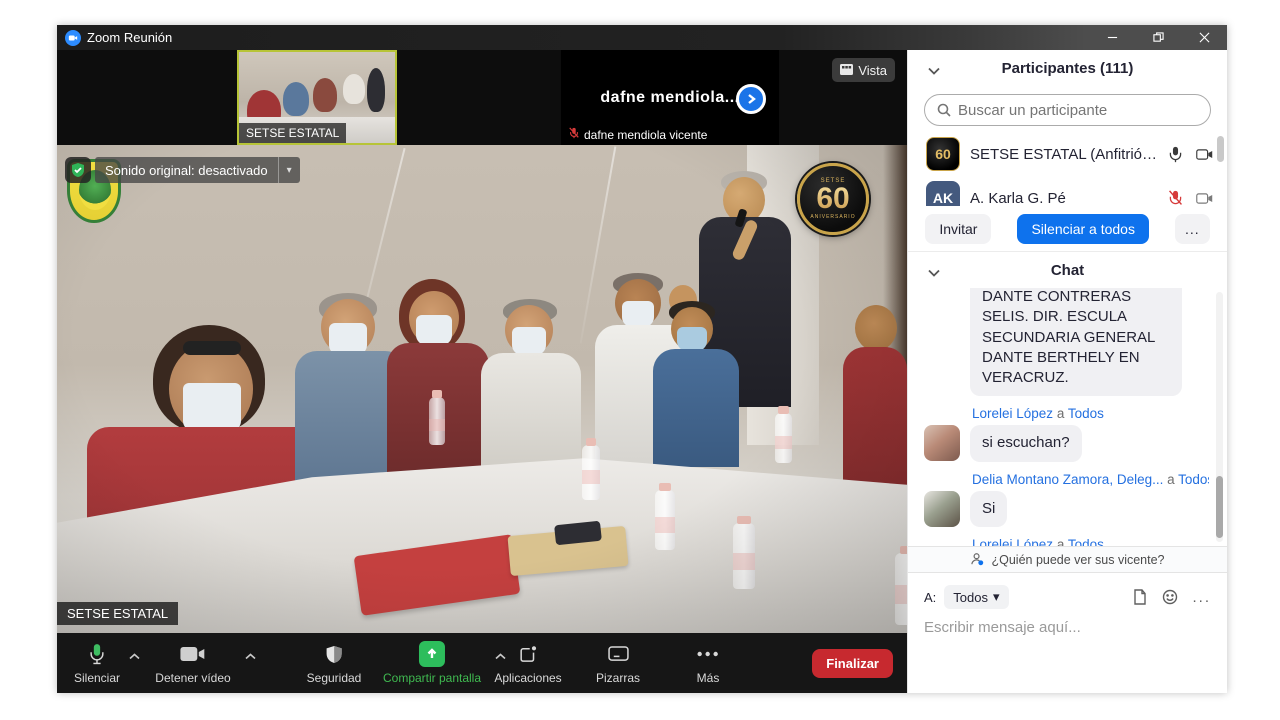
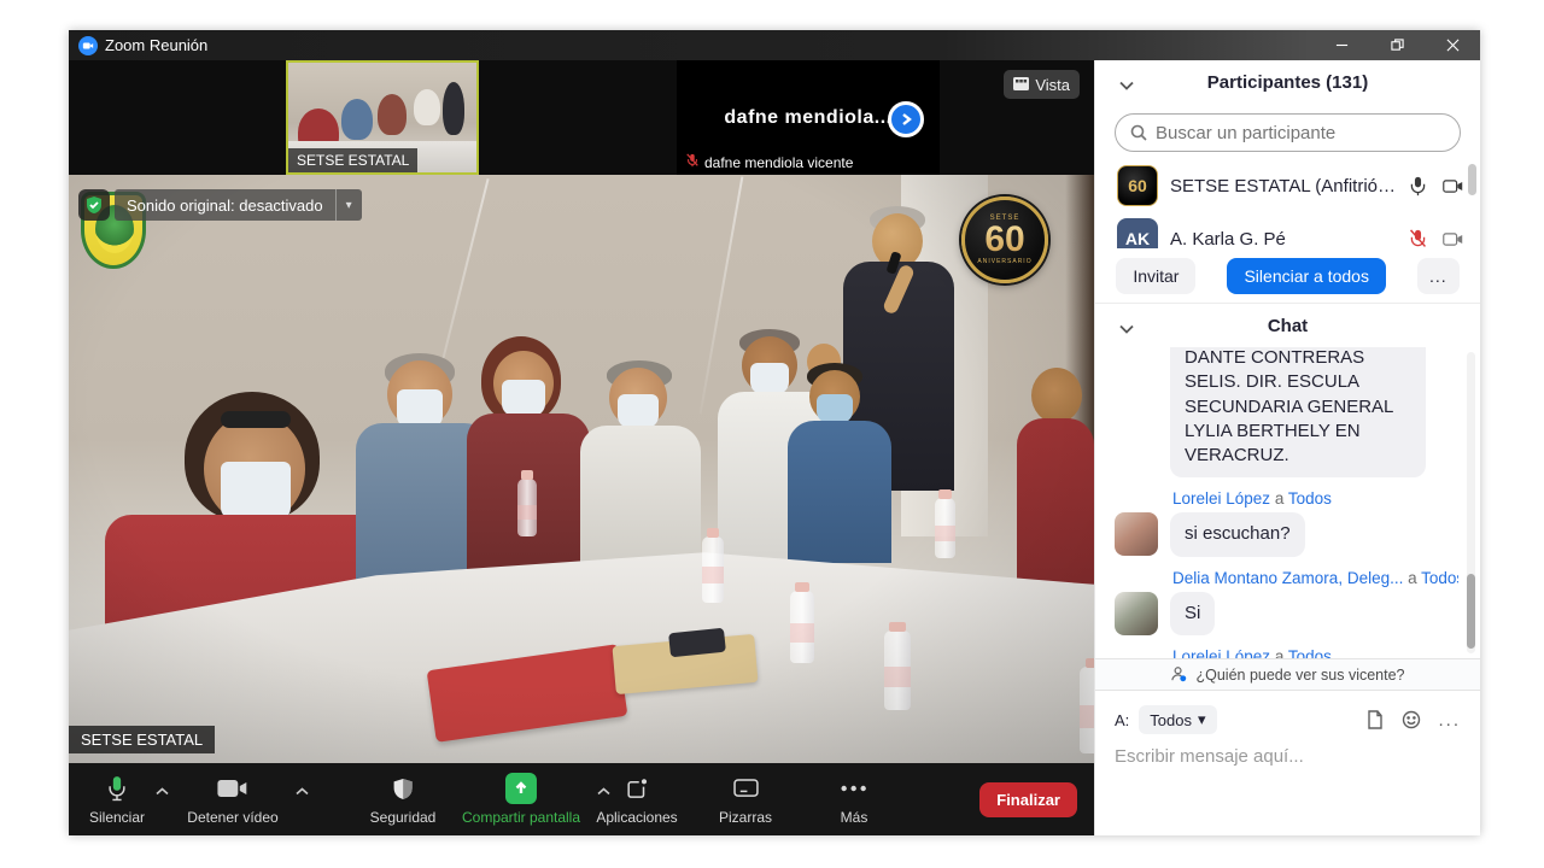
  Zoom Reunión
  SETSE ESTATAL
  dafne mendiola..
  dafne mendiola vicente
  Vista
  Sonido original: desactivado
  ▾
  60
  SETSE ESTATAL
  Silenciar
  Detener vídeo
  Seguridad
  Compartir pantalla
  Aplicaciones
  Pizarras
  Más
  Finalizar
- Participantes (111)
+ Participantes (131)
  Buscar un participante
  60
  SETSE ESTATAL (Anfitrión,
  AK
  A. Karla G. Pé
  Invitar
  Silenciar a todos
  ...
  Chat
- DANTE CONTRERAS SELIS. DIR. ESCULA SECUNDARIA GENERAL DANTE BERTHELY EN VERACRUZ.
+ DANTE CONTRERAS SELIS. DIR. ESCULA SECUNDARIA GENERAL LYLIA BERTHELY EN VERACRUZ.
  Lorelei López a Todos
  si escuchan?
  Delia Montano Zamora, Deleg... a Todo
  Si
  Lorelei López a Todos
  ¿Quién puede ver sus vicente?
  A:
  Todos
  ▾
  ...
  Escribir mensaje aquí...
